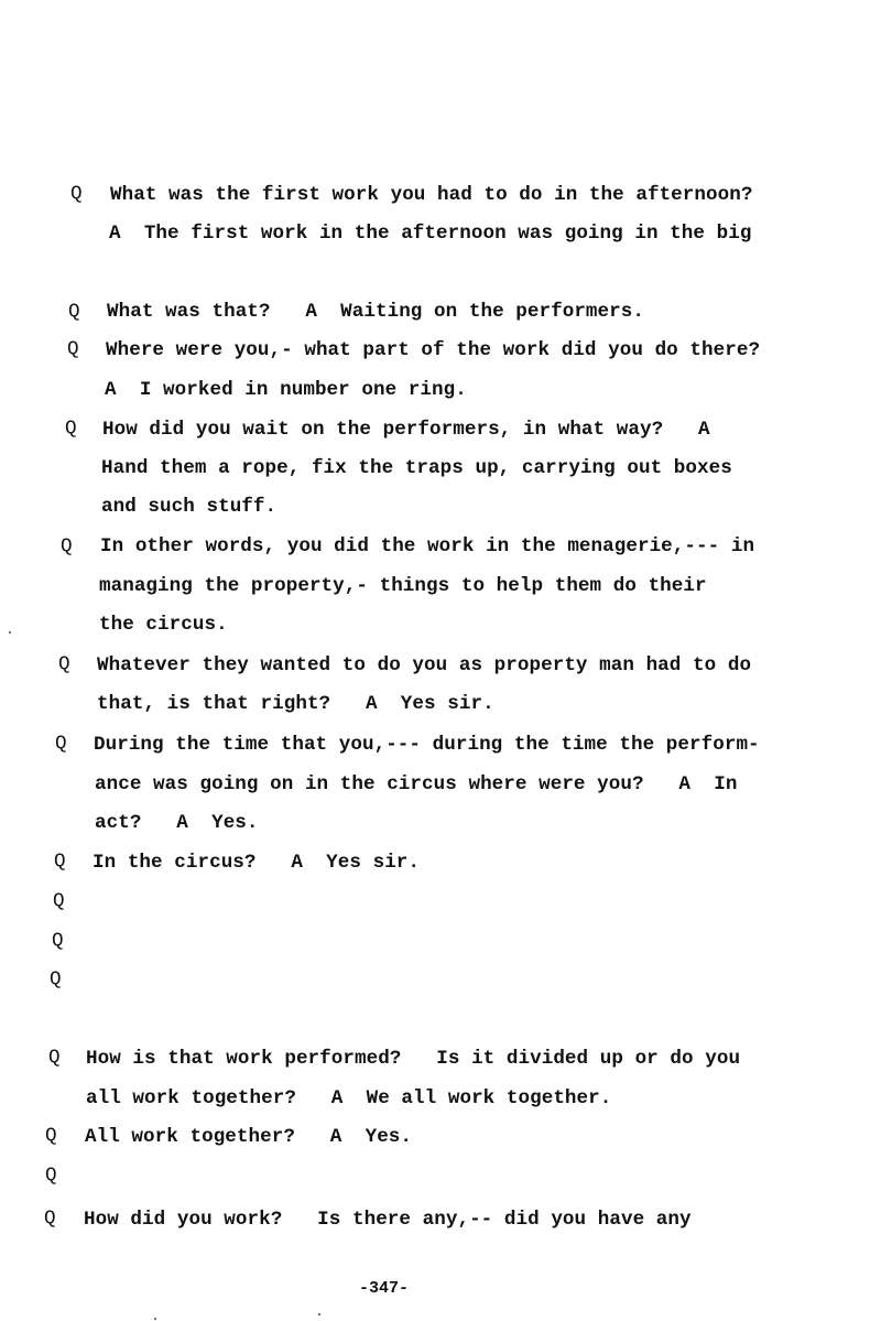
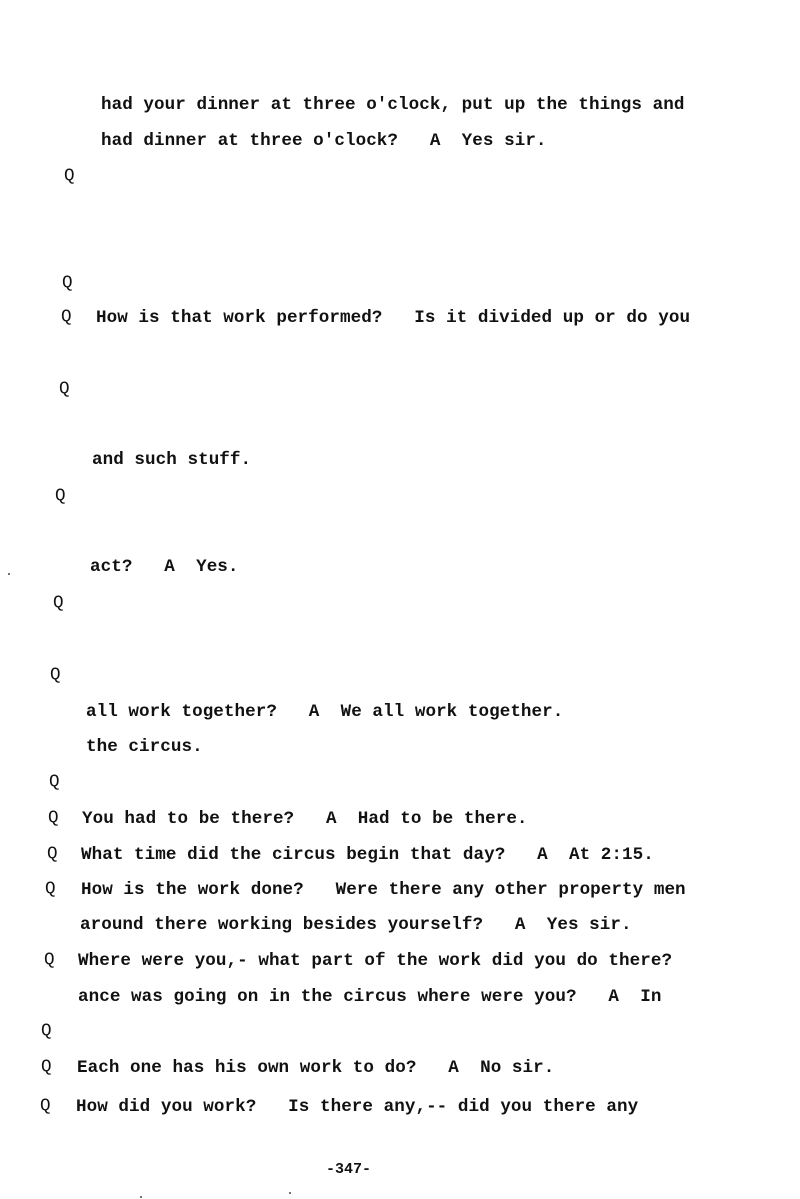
+ had your dinner at three o'clock, put up the things and
+ had dinner at three o'clock? A Yes sir.
  Q
- What was the first work you had to do in the afternoon?
- A The first work in the afternoon was going in the big
  Q
- What was that? A Waiting on the performers.
  Q
- Where were you,- what part of the work did you do there?
+ How is that work performed? Is it divided up or do you
- A I worked in number one ring.
  Q
- How did you wait on the performers, in what way? A
- Hand them a rope, fix the traps up, carrying out boxes
  and such stuff.
  Q
- In other words, you did the work in the menagerie,--- in
- managing the property,- things to help them do their
- the circus.
+ act? A Yes.
  Q
- Whatever they wanted to do you as property man had to do
- that, is that right? A Yes sir.
  Q
- During the time that you,--- during the time the perform-
- ance was going on in the circus where were you? A In
+ all work together? A We all work together.
- act? A Yes.
+ the circus.
  Q
- In the circus? A Yes sir.
  Q
+ You had to be there? A Had to be there.
  Q
+ What time did the circus begin that day? A At 2:15.
  Q
+ How is the work done? Were there any other property men
+ around there working besides yourself? A Yes sir.
  Q
- How is that work performed? Is it divided up or do you
+ Where were you,- what part of the work did you do there?
- all work together? A We all work together.
+ ance was going on in the circus where were you? A In
  Q
- All work together? A Yes.
  Q
+ Each one has his own work to do? A No sir.
  Q
- How did you work? Is there any,-- did you have any
+ How did you work? Is there any,-- did you there any
  -347-
